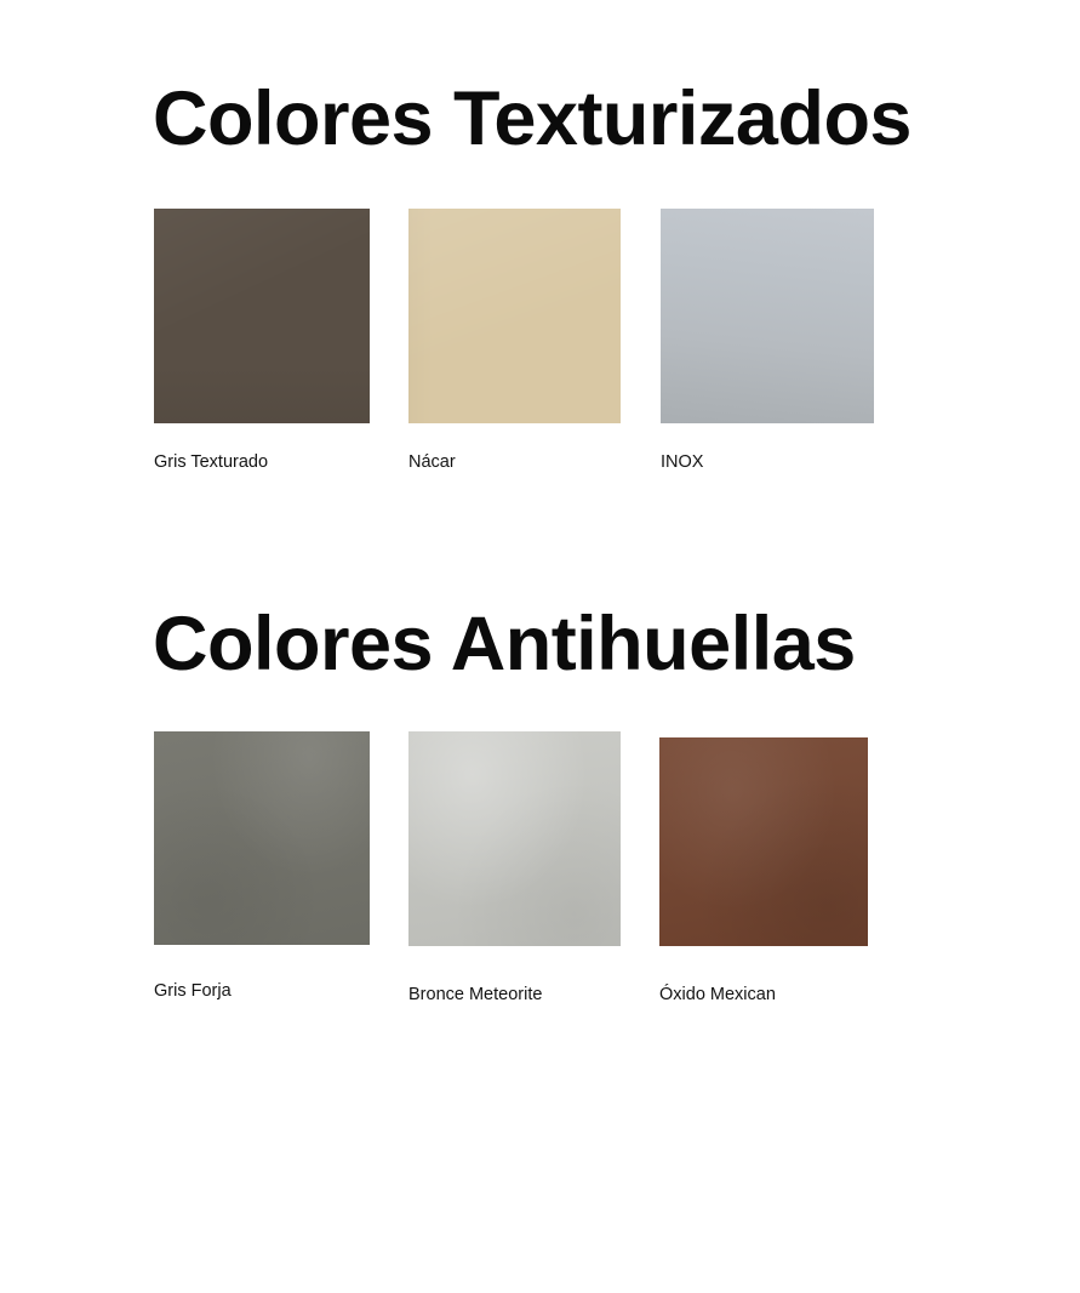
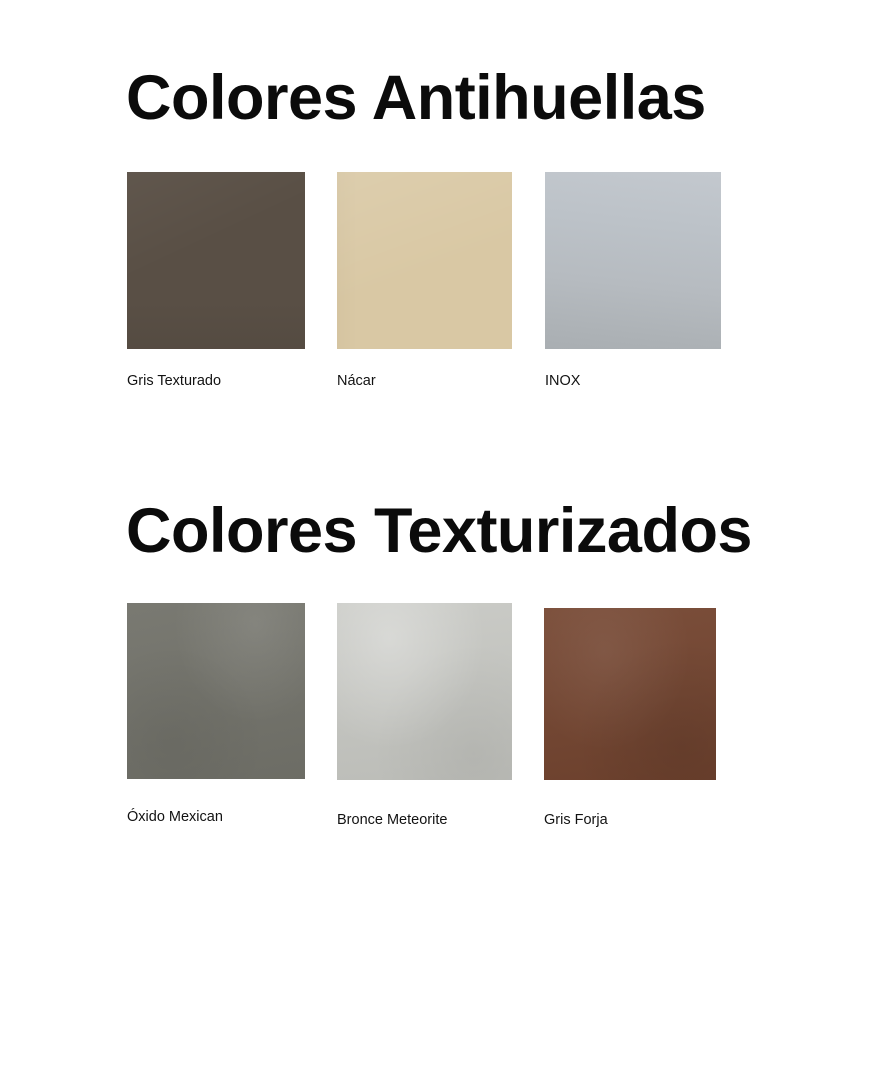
- Colores Texturizados
+ Colores Antihuellas
  Gris Texturado
  Nácar
  INOX
- Colores Antihuellas
+ Colores Texturizados
- Gris Forja
+ Óxido Mexican
  Bronce Meteorite
- Óxido Mexican
+ Gris Forja
